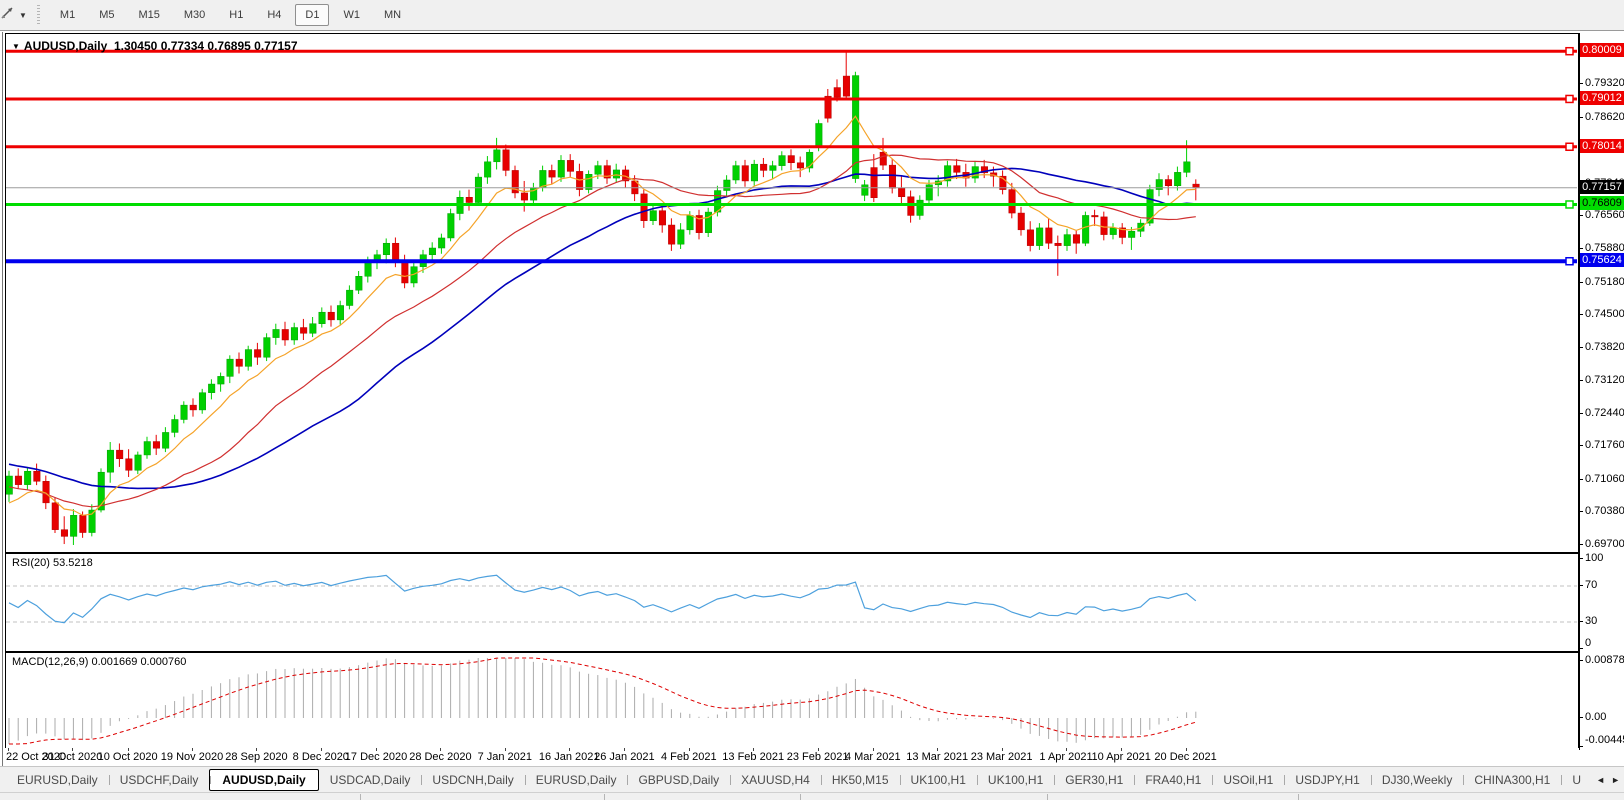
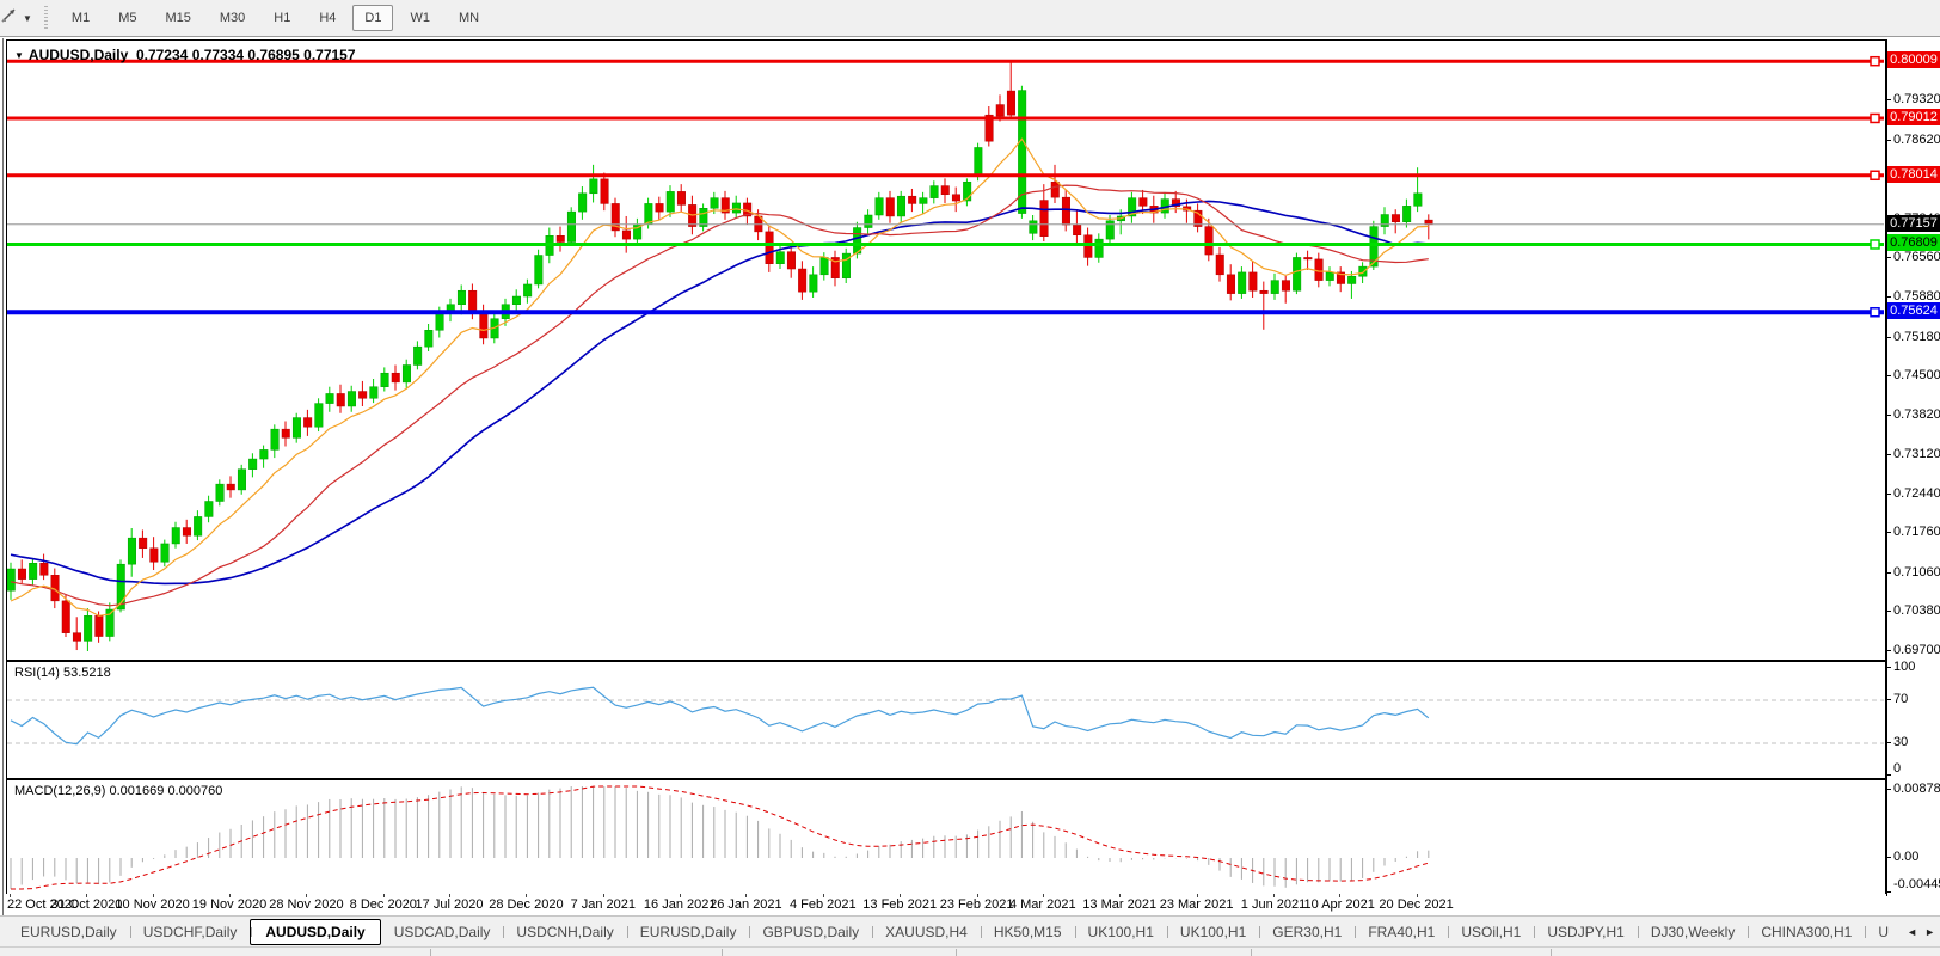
  ▼
  M1
  M5
  M15
  M30
  H1
  H4
  D1
  W1
  MN
- ▼ AUDUSD,Daily 1.30450 0.77334 0.76895 0.77157
+ ▼ AUDUSD,Daily 0.77234 0.77334 0.76895 0.77157
- RSI(20) 53.5218
+ RSI(14) 53.5218
  MACD(12,26,9) 0.001669 0.000760
  0.79320
  0.78620
  0.76560
  0.75880
  0.75180
  0.74500
  0.73820
  0.73120
  0.72440
  0.71760
  0.71060
  0.70380
  0.69700
  0.80009
  0.79012
  0.78014
  0.76809
  0.75624
  0.77157
  100
  70
  30
  0
  0.00878
  0.00
  -0.0044
  22 Oct 2020
  31 Oct 2020
- 10 Oct 2020
+ 10 Nov 2020
  19 Nov 2020
- 28 Sep 2020
+ 28 Nov 2020
  8 Dec 2020
- 17 Dec 2020
+ 17 Jul 2020
  28 Dec 2020
  7 Jan 2021
  16 Jan 2021
  26 Jan 2021
  4 Feb 2021
  13 Feb 2021
  23 Feb 2021
  4 Mar 2021
  13 Mar 2021
  23 Mar 2021
- 1 Apr 2021
+ 1 Jun 2021
  10 Apr 2021
  20 Dec 2021
  EURUSD,Daily
  USDCHF,Daily
  AUDUSD,Daily
  USDCAD,Daily
  USDCNH,Daily
  EURUSD,Daily
  GBPUSD,Daily
  XAUUSD,H4
  HK50,M15
  UK100,H1
  UK100,H1
  GER30,H1
  FRA40,H1
  USOil,H1
  USDJPY,H1
  DJ30,Weekly
  CHINA300,H1
  U
  ◄
  ►
